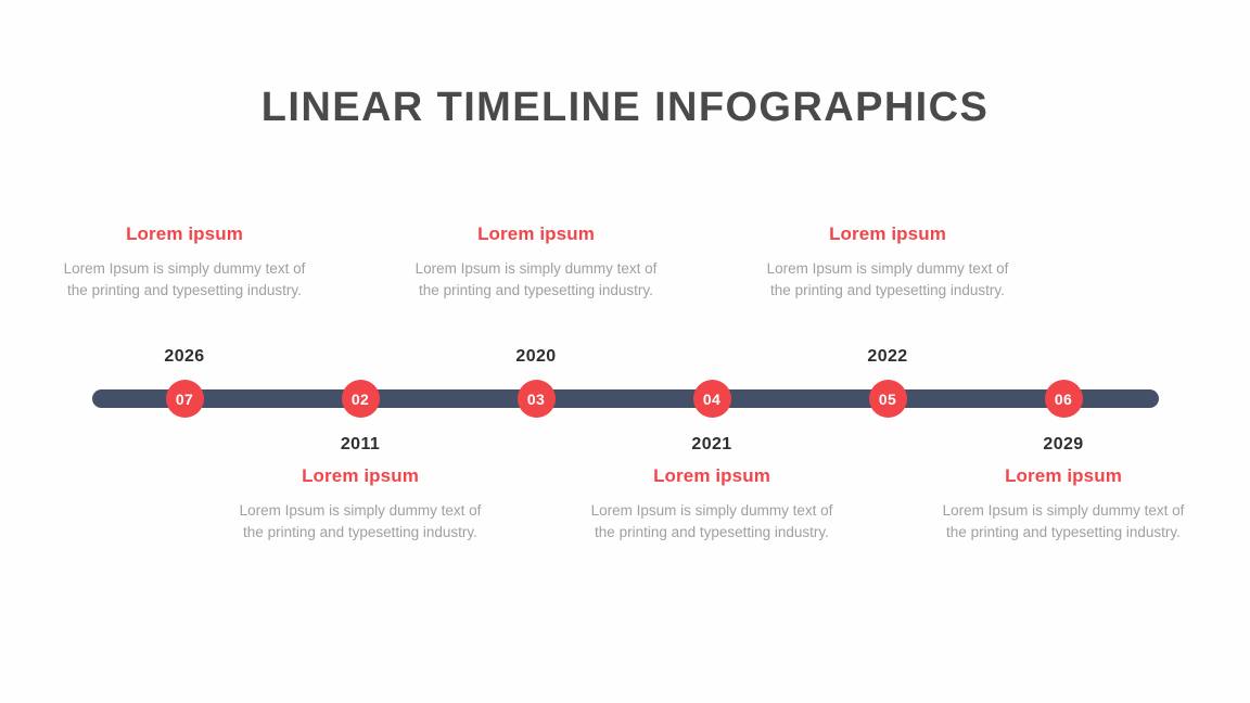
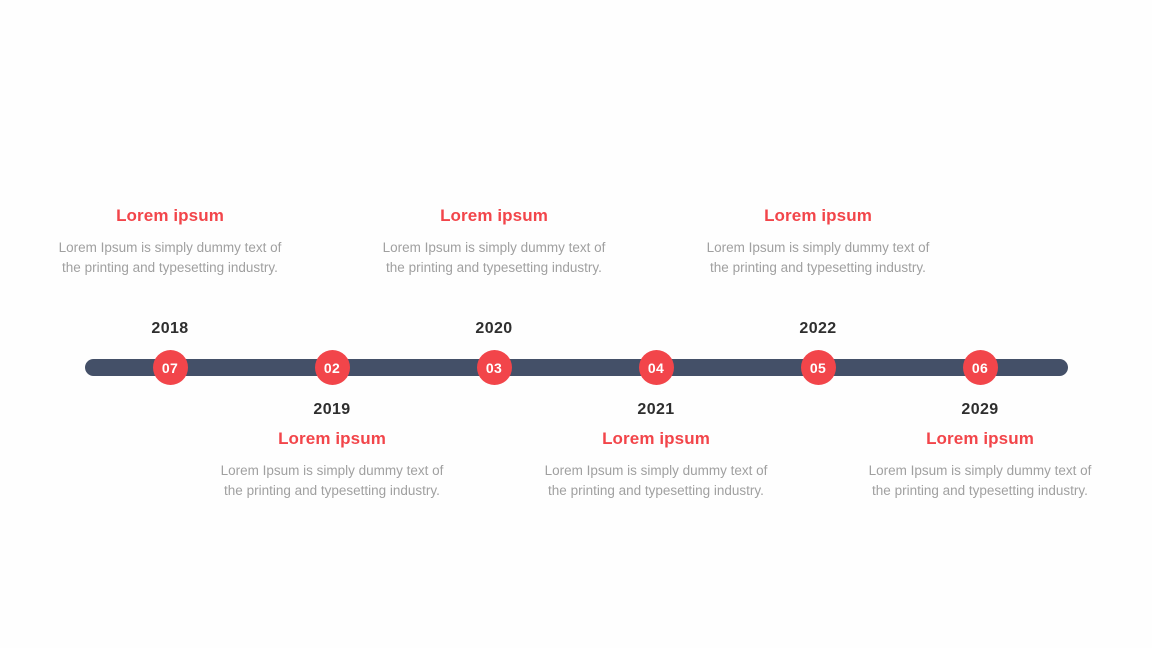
- LINEAR TIMELINE INFOGRAPHICS
  07
  02
  03
  04
  05
  06
- 2026
+ 2018
- 2011
+ 2019
  2020
  2021
  2022
  2029
  Lorem ipsum
  Lorem Ipsum is simply dummy text of the printing and typesetting industry.
  Lorem ipsum
  Lorem Ipsum is simply dummy text of the printing and typesetting industry.
  Lorem ipsum
  Lorem Ipsum is simply dummy text of the printing and typesetting industry.
  Lorem ipsum
  Lorem Ipsum is simply dummy text of the printing and typesetting industry.
  Lorem ipsum
  Lorem Ipsum is simply dummy text of the printing and typesetting industry.
  Lorem ipsum
  Lorem Ipsum is simply dummy text of the printing and typesetting industry.
